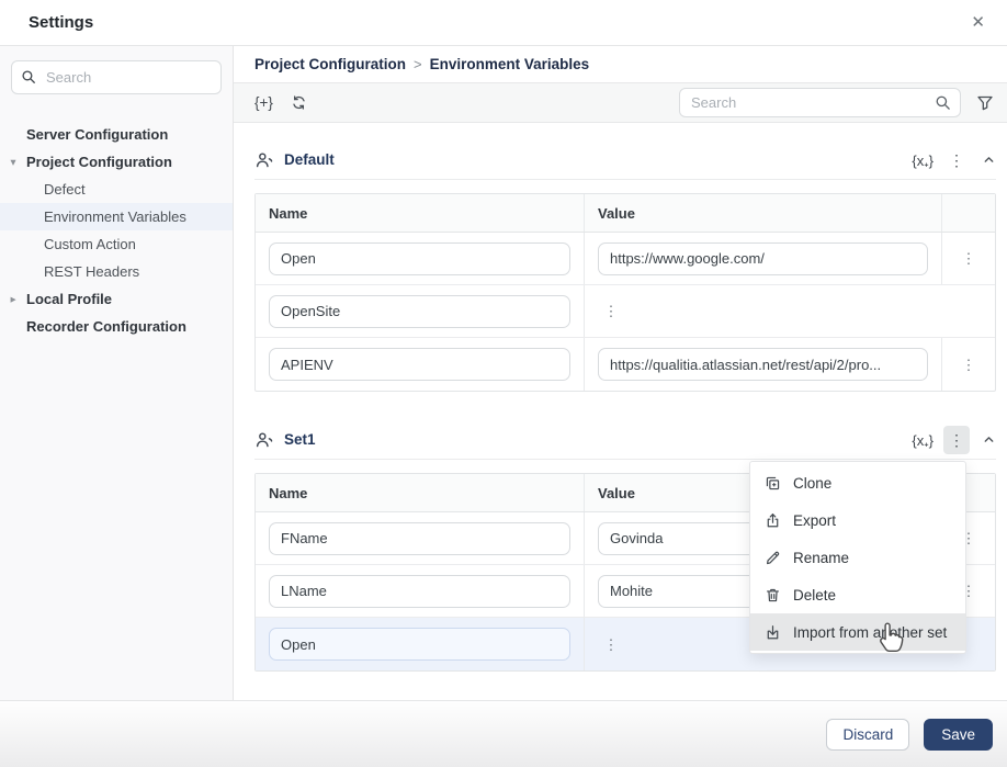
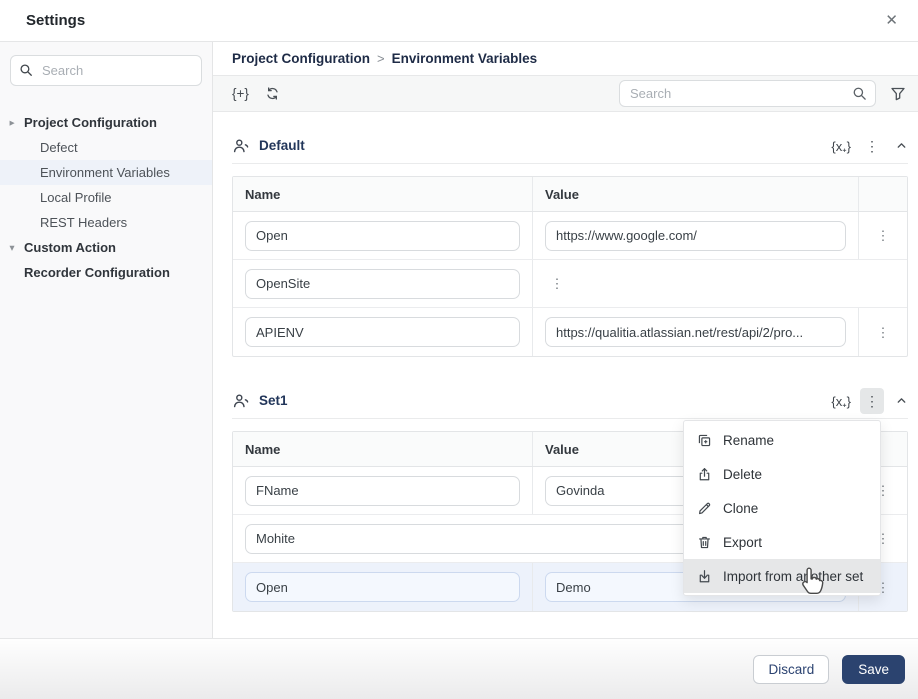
  Settings
  ✕
  Search
- Server Configuration
- ▾
+ ▸
  Project Configuration
  Defect
  Environment Variables
- Custom Action
+ Local Profile
  REST Headers
- ▸
+ ▾
- Local Profile
+ Custom Action
  Recorder Configuration
  Project Configuration
  >
  Environment Variables
  {+}
  Search
  Default
  {x₊}
  ⋮
  Name
  Value
  Open
  https://www.google.com/
  ⋮
  OpenSite
  ⋮
  APIENV
  https://qualitia.atlassian.net/rest/api/2/pro...
  ⋮
  Set1
  {x₊}
  ⋮
  Name
  Value
  FName
  Govinda
  ⋮
- LName
  Mohite
  ⋮
  Open
+ Demo
  ⋮
- Clone
+ Rename
- Export
+ Delete
- Rename
+ Clone
- Delete
+ Export
  Import from aother set
  Discard
  Save
